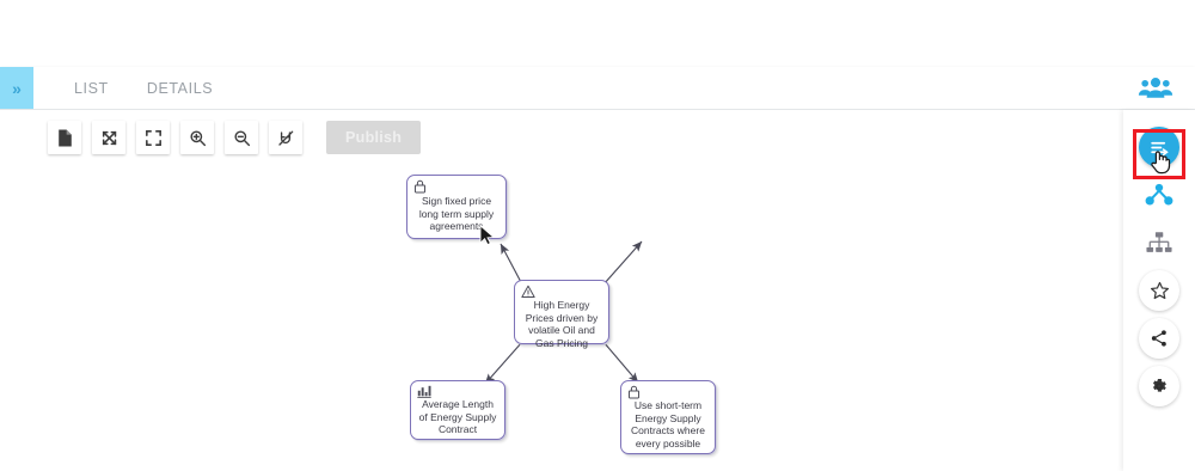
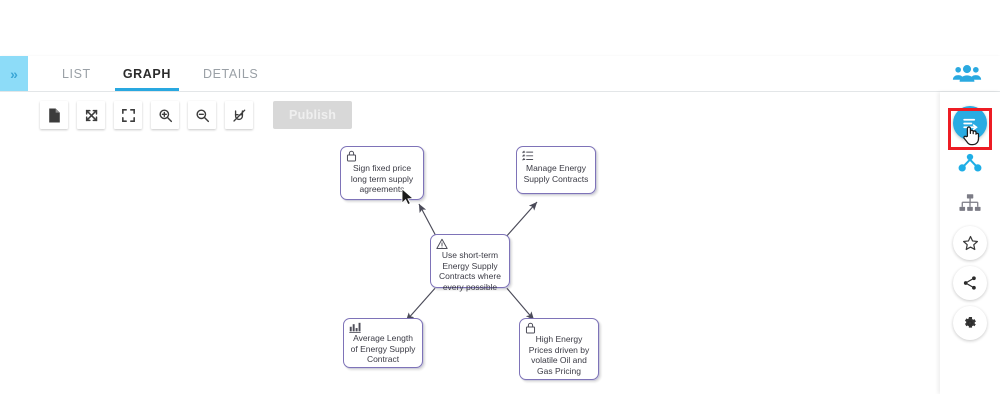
  »
  LIST
+ GRAPH
  DETAILS
  Sign fixed price long term supply agreement
+ Manage Energy Supply Contracts
- High Energy Prices driven by volatile Oil and Gas Pricing
+ Use short-term Energy Supply Contracts where every possible
  Average Length of Energy Supply Contract
- Use short-term Energy Supply Contracts where every possible
+ High Energy Prices driven by volatile Oil and Gas Pricing
